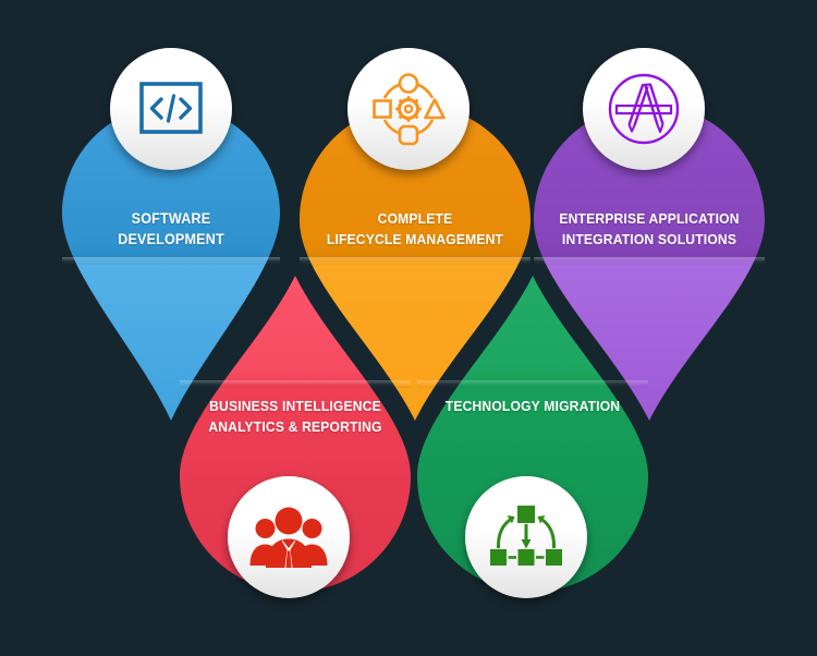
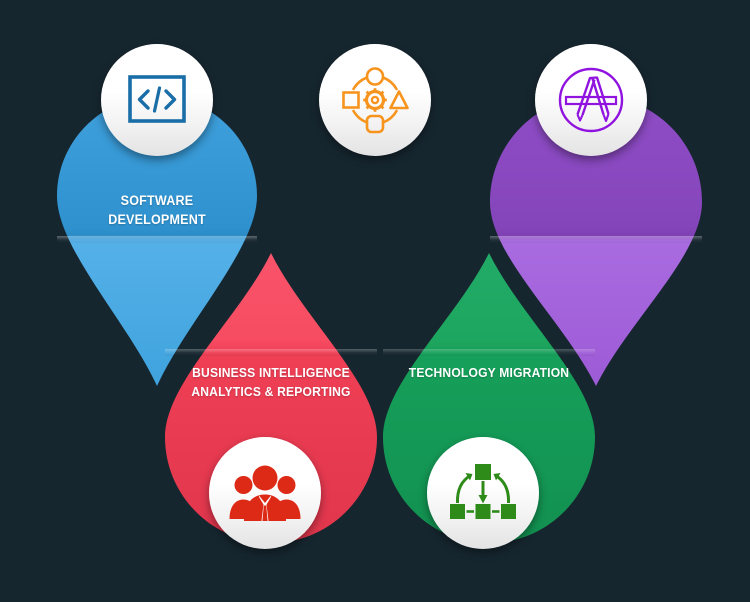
  SOFTWARE
  DEVELOPMENT
- COMPLETE
- LIFECYCLE MANAGEMENT
- ENTERPRISE APPLICATION
- INTEGRATION SOLUTIONS
  BUSINESS INTELLIGENCE
  ANALYTICS & REPORTING
  TECHNOLOGY MIGRATION
